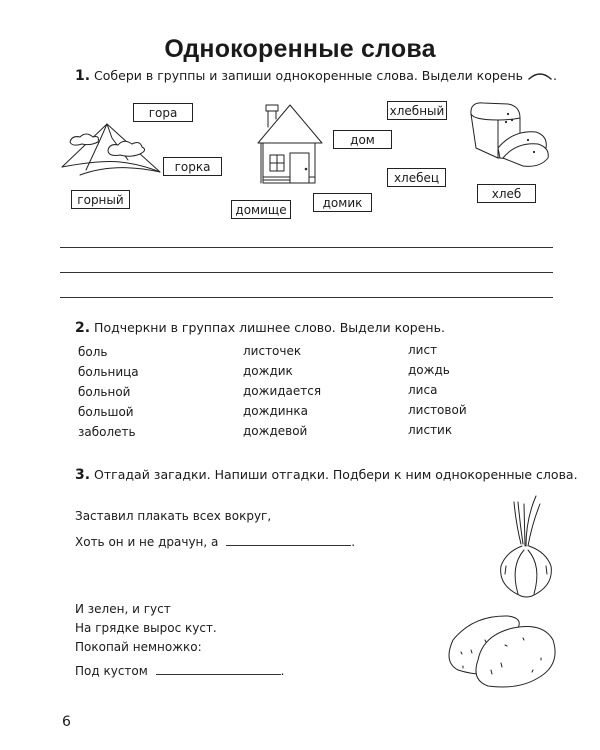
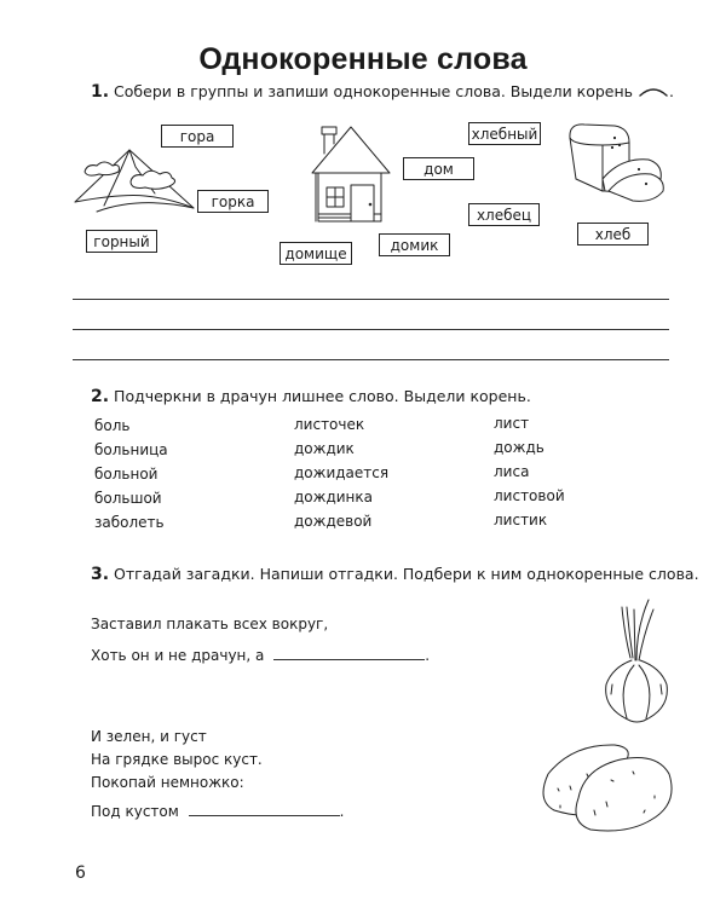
  Однокоренные слова
  1. Собери в группы и запиши однокоренные слова. Выдели корень .
  гора
  горка
  горный
  дом
  домище
  домик
  хлебный
  хлебец
  хлеб
- 2. Подчеркни в группах лишнее слово. Выдели корень.
+ 2. Подчеркни в драчун лишнее слово. Выдели корень.
  боль
  больница
  больной
  большой
  заболеть
  листочек
  дождик
  дожидается
  дождинка
  дождевой
  лист
  дождь
  лиса
  листовой
  листик
  3. Отгадай загадки. Напиши отгадки. Подбери к ним однокоренные слова.
  Заставил плакать всех вокруг,
  Хоть он и не драчун, а .
  И зелен, и густ
  На грядке вырос куст.
  Покопай немножко:
  Под кустом .
  6
